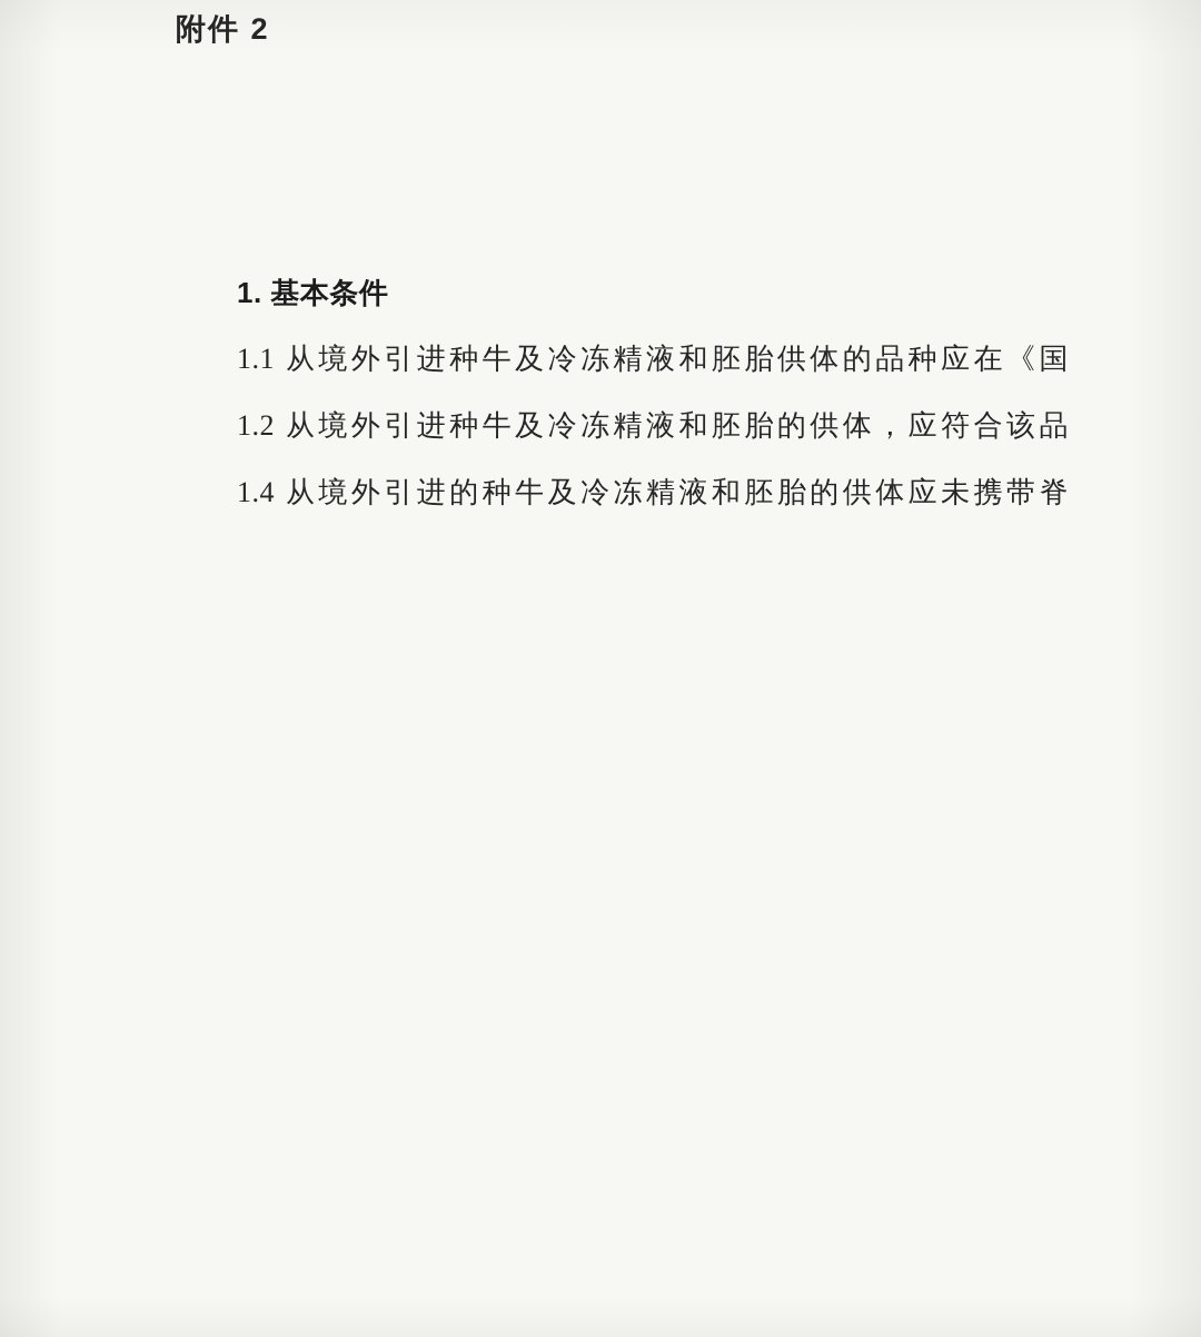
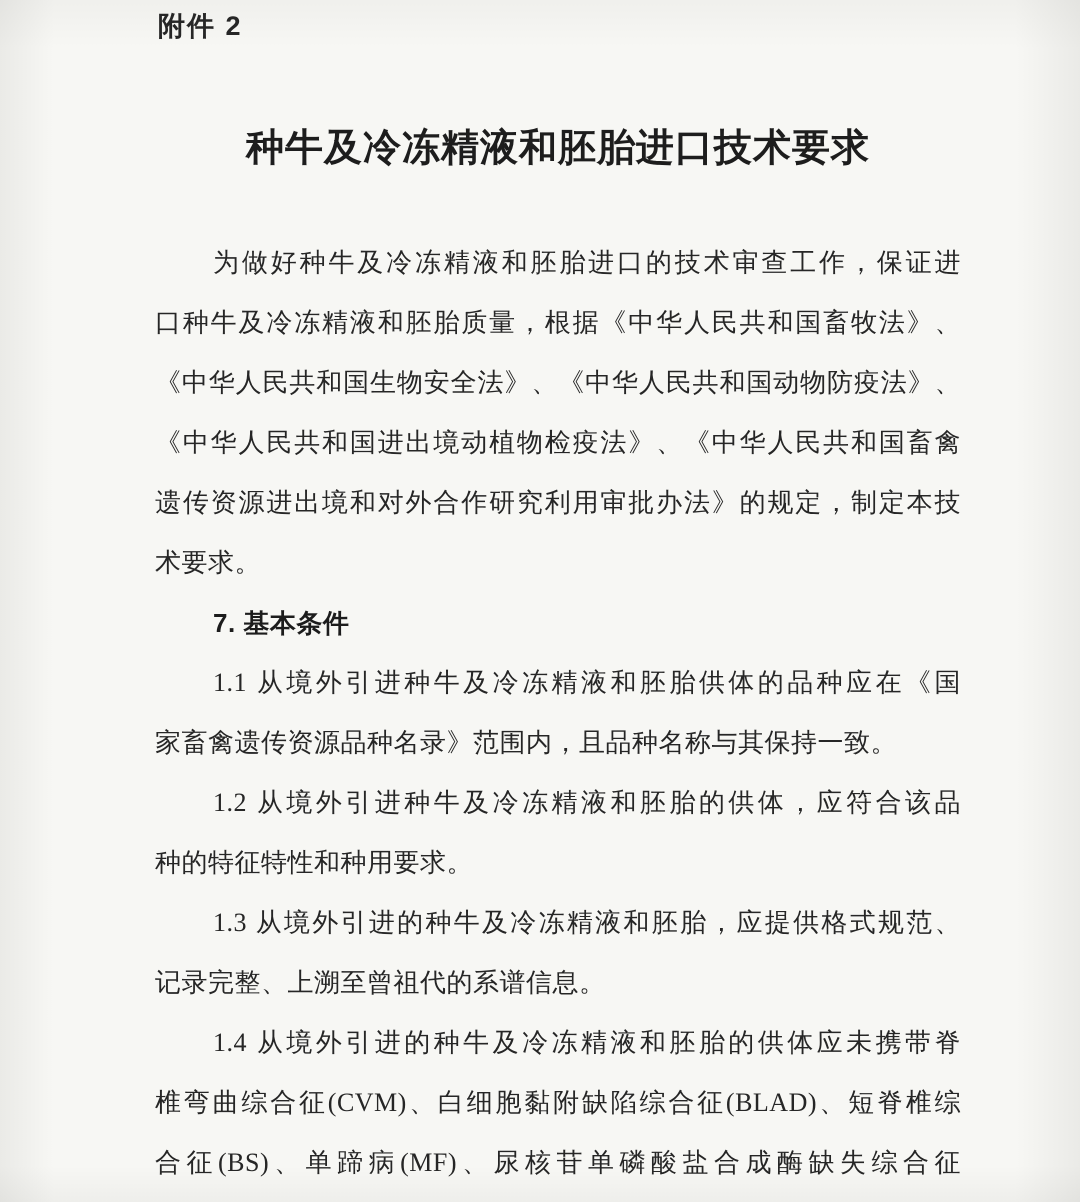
  附件 2
+ 种牛及冷冻精液和胚胎进口技术要求
+ 为做好种牛及冷冻精液和胚胎进口的技术审查工作，保证进
+ 口种牛及冷冻精液和胚胎质量，根据《中华人民共和国畜牧法》、
+ 《中华人民共和国生物安全法》、《中华人民共和国动物防疫法》、
+ 《中华人民共和国进出境动植物检疫法》、《中华人民共和国畜禽
+ 遗传资源进出境和对外合作研究利用审批办法》的规定，制定本技
+ 术要求。
- 1. 基本条件
+ 7. 基本条件
  1.1 从境外引进种牛及冷冻精液和胚胎供体的品种应在《国
+ 家畜禽遗传资源品种名录》范围内，且品种名称与其保持一致。
  1.2 从境外引进种牛及冷冻精液和胚胎的供体，应符合该品
+ 种的特征特性和种用要求。
+ 1.3 从境外引进的种牛及冷冻精液和胚胎，应提供格式规范、
+ 记录完整、上溯至曾祖代的系谱信息。
  1.4 从境外引进的种牛及冷冻精液和胚胎的供体应未携带脊
+ 椎弯曲综合征(CVM)、白细胞黏附缺陷综合征(BLAD)、短脊椎综
+ 合征(BS)、单蹄病(MF)、尿核苷单磷酸盐合成酶缺失综合征
